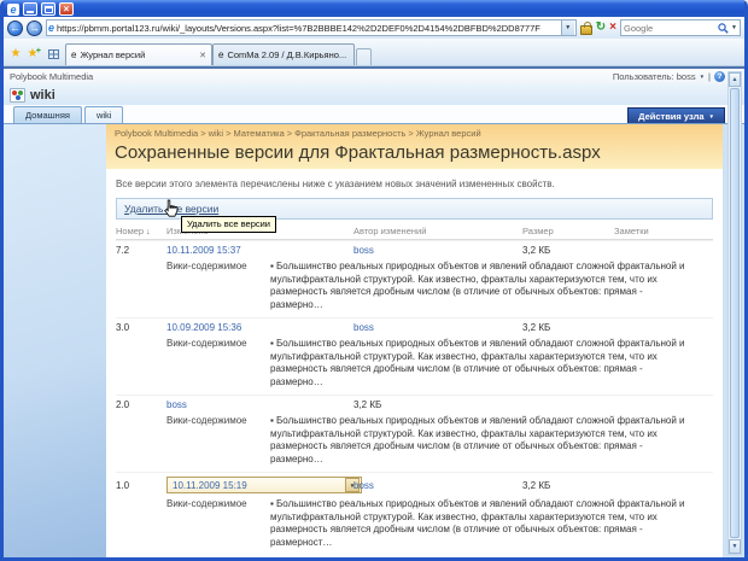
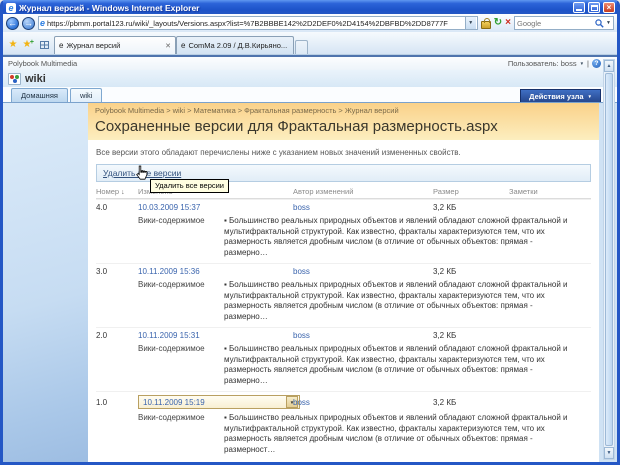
  e
+ Журнал версий - Windows Internet Explorer
  ×
  ←
  →
  e
  https://pbmm.portal123.ru/wiki/_layouts/Versions.aspx?list=%7B2BBBE142%2D2DEF0%2D4154%2DBFBD%2DD8777F
  ↻
  ×
  Google
  ★
  ★
  e
  Журнал версий
  e
  ComMa 2.09 / Д.В.Кирьяно...
  Polybook Multimedia
  Пользователь: boss
  |
  wiki
  Домашняя
  wiki
  Действия узла
  Polybook Multimedia > wiki > Математика > Фрактальная размерность > Журнал версий
  Сохраненные версии для Фрактальная размерность.aspx
- Все версии этого элемента перечислены ниже с указанием новых значений измененных свойств.
+ Все версии этого обладают перечислены ниже с указанием новых значений измененных свойств.
  Удалитье версии
  Удалить все версии
  Номер
  Автор изменений
  Размер
  Заметки
- 7.2
+ 4.0
- 10.11.2009 15:37
+ 10.03.2009 15:37
  boss
  3,2 КБ
  Вики-содержимое
  ▪ Большинство реальных природных объектов и явлений обладают сложной фрактальной и мультифрактальной структурой. Как известно, фракталы характеризуются тем, что их размерность является дробным числом (в отличие от обычных объектов: прямая - размерно…
  3.0
- 10.09.2009 15:36
+ 10.11.2009 15:36
  boss
  3,2 КБ
  Вики-содержимое
  ▪ Большинство реальных природных объектов и явлений обладают сложной фрактальной и мультифрактальной структурой. Как известно, фракталы характеризуются тем, что их размерность является дробным числом (в отличие от обычных объектов: прямая - размерно…
  2.0
+ 10.11.2009 15:31
  boss
  3,2 КБ
  Вики-содержимое
  ▪ Большинство реальных природных объектов и явлений обладают сложной фрактальной и мультифрактальной структурой. Как известно, фракталы характеризуются тем, что их размерность является дробным числом (в отличие от обычных объектов: прямая - размерно…
  1.0
  10.11.2009 15:19
  boss
  3,2 КБ
  Вики-содержимое
  ▪ Большинство реальных природных объектов и явлений обладают сложной фрактальной и мультифрактальной структурой. Как известно, фракталы характеризуются тем, что их размерность является дробным числом (в отличие от обычных объектов: прямая - размерност…
